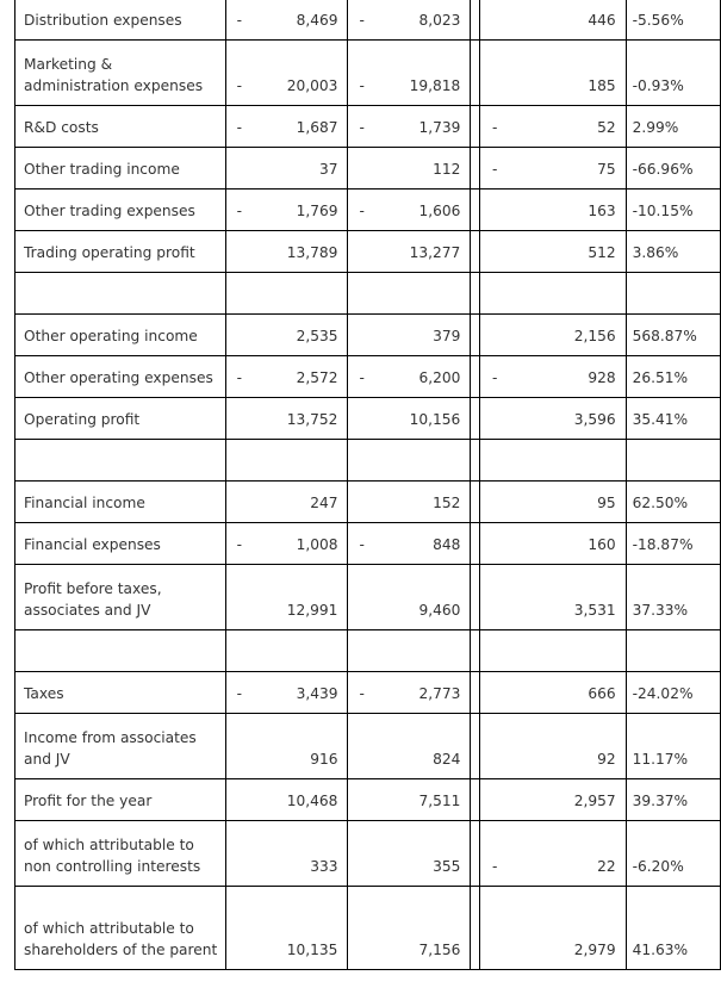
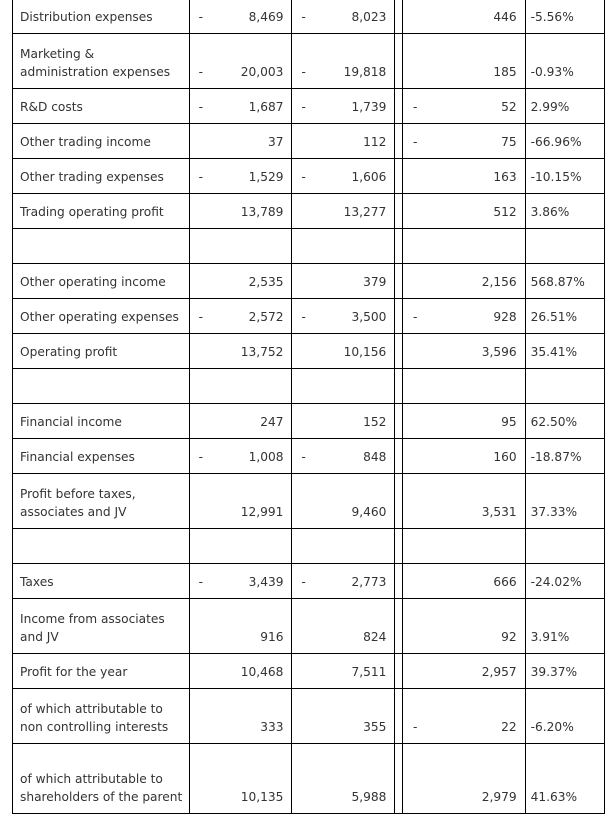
  Distribution expenses	- 8,469	- 8,023		446	-5.56%
  Marketing & administration expenses	- 20,003	- 19,818		185	-0.93%
  R&D costs	- 1,687	- 1,739		- 52	2.99%
  Other trading income	37	112		- 75	-66.96%
- Other trading expenses	- 1,769	- 1,606		163	-10.15%
+ Other trading expenses	- 1,529	- 1,606		163	-10.15%
  Trading operating profit	13,789	13,277		512	3.86%
  Other operating income	2,535	379		2,156	568.87%
- Other operating expenses	- 2,572	- 6,200		- 928	26.51%
+ Other operating expenses	- 2,572	- 3,500		- 928	26.51%
  Operating profit	13,752	10,156		3,596	35.41%
  Financial income	247	152		95	62.50%
  Financial expenses	- 1,008	- 848		160	-18.87%
  Profit before taxes, associates and JV	12,991	9,460		3,531	37.33%
  Taxes	- 3,439	- 2,773		666	-24.02%
- Income from associates and JV	916	824		92	11.17%
+ Income from associates and JV	916	824		92	3.91%
  Profit for the year	10,468	7,511		2,957	39.37%
  of which attributable to non controlling interests	333	355		- 22	-6.20%
- of which attributable to shareholders of the parent	10,135	7,156		2,979	41.63%
+ of which attributable to shareholders of the parent	10,135	5,988		2,979	41.63%
